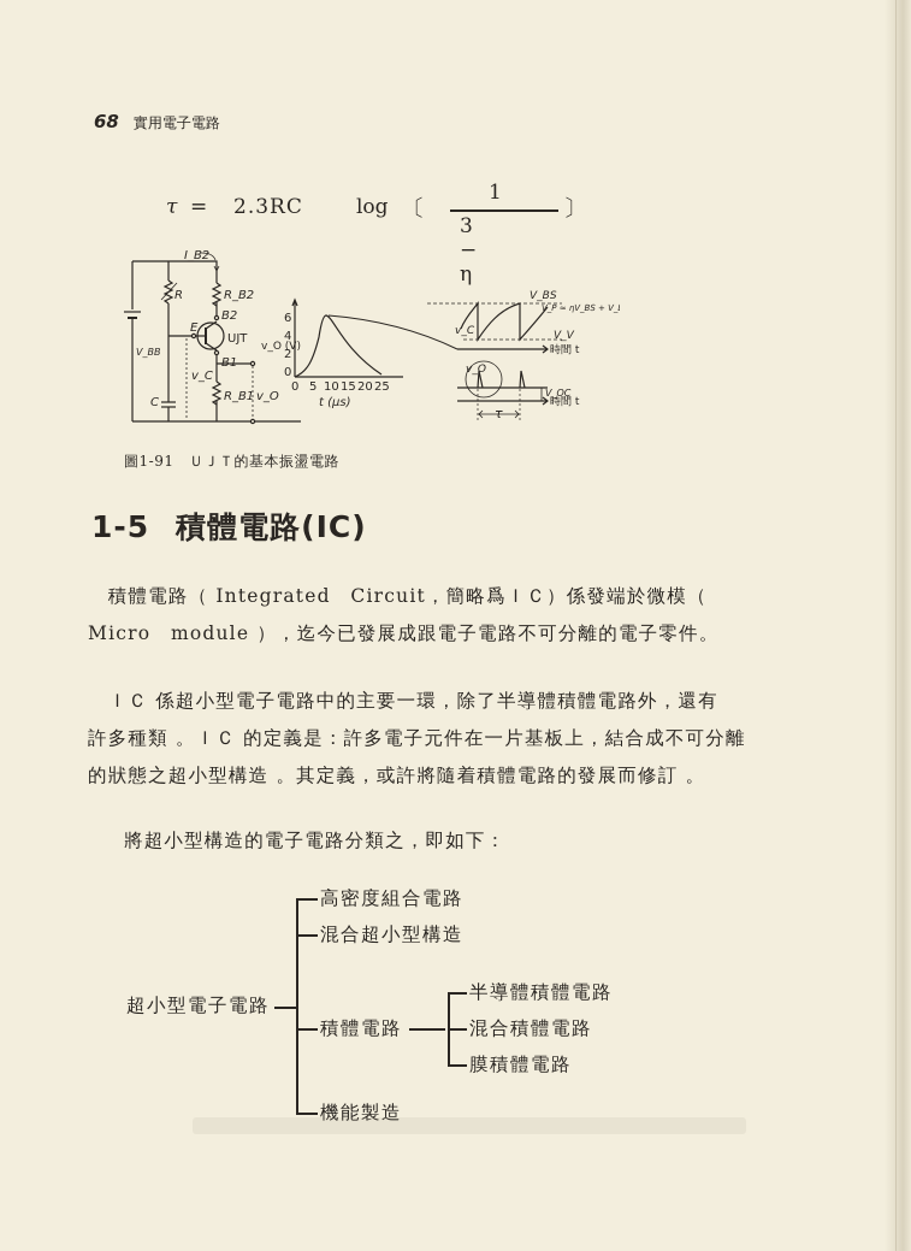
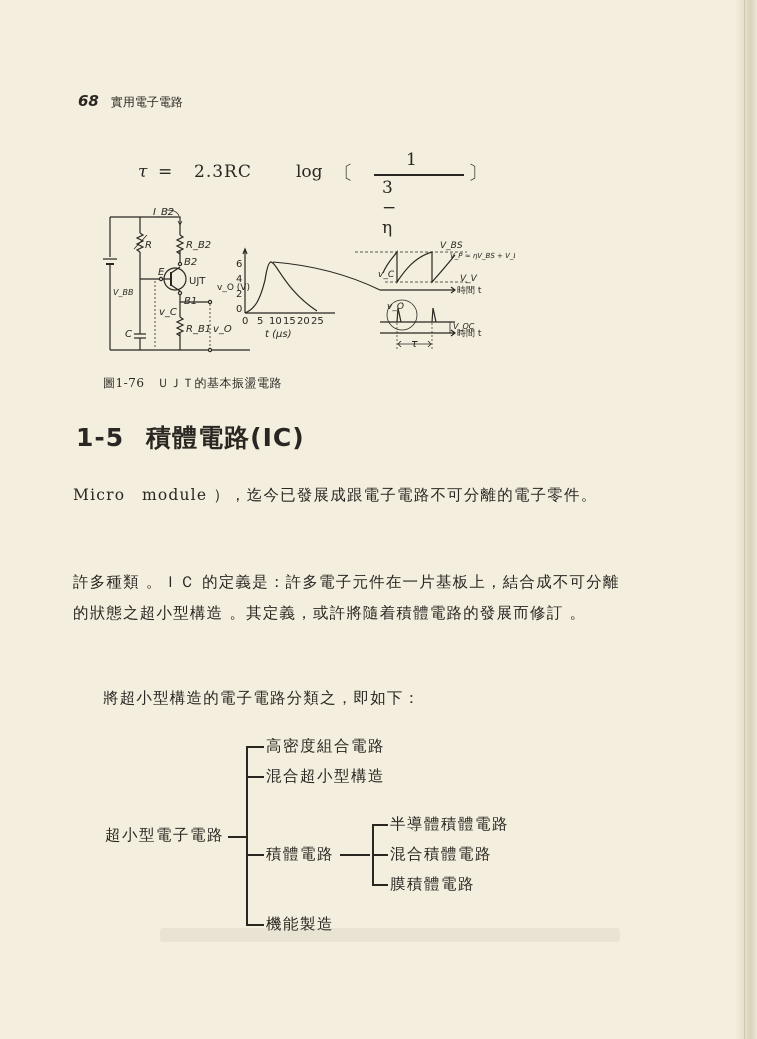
  68
  實用電子電路
  τ
  =
  2.3RC
  log
  〔
  1
  3 − η
  〕
  I_B2
  R
  R_B2
  B2
  E
  UJT
  B1
  V_BB
  C
  v_C
  R_B1
  v_O
  6
  4
  2
  0
  v_O (V)
  0
  5
  10
  15
  20
  25
  t (μs)
  V_BS
  V_P ≈ ηV_BS + V_
  v_C
  V_V
  時間 t
  v_O
  V_OC
  時間 t
  τ
- 圖1-91 ＵＪＴ的基本振盪電路
+ 圖1-76 ＵＪＴ的基本振盪電路
  1-5 積體電路(IC)
- 積體電路（ Integrated Circuit，簡略爲ＩＣ）係發端於微模（
  Micro module ），迄今已發展成跟電子電路不可分離的電子零件。
- ＩＣ 係超小型電子電路中的主要一環，除了半導體積體電路外，還有
  許多種類 。ＩＣ 的定義是：許多電子元件在一片基板上，結合成不可分離
  的狀態之超小型構造 。其定義，或許將隨着積體電路的發展而修訂 。
  將超小型構造的電子電路分類之，即如下：
  超小型電子電路
  高密度組合電路
  混合超小型構造
  積體電路
  機能製造
  半導體積體電路
  混合積體電路
  膜積體電路
